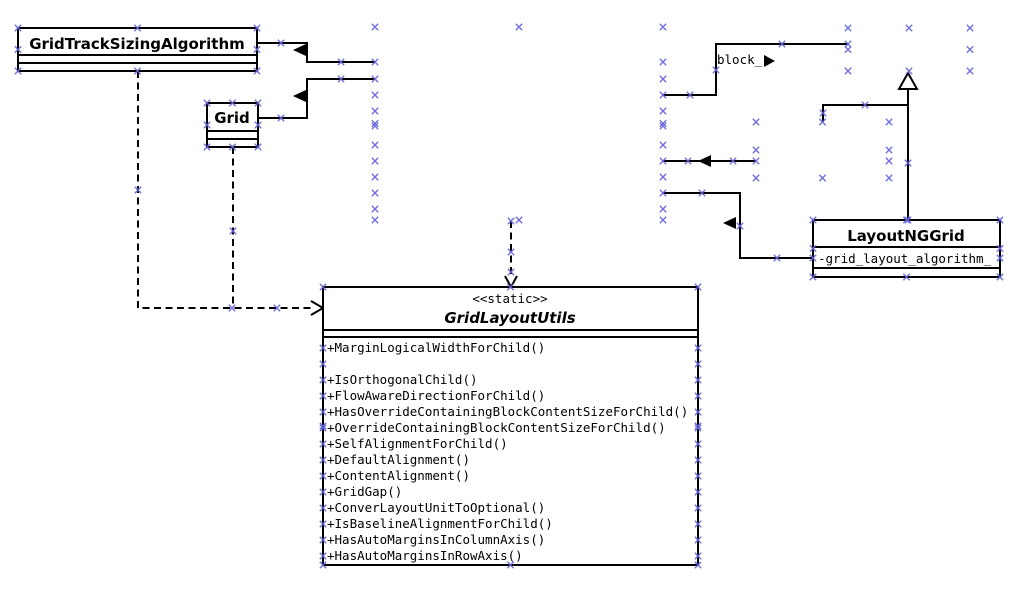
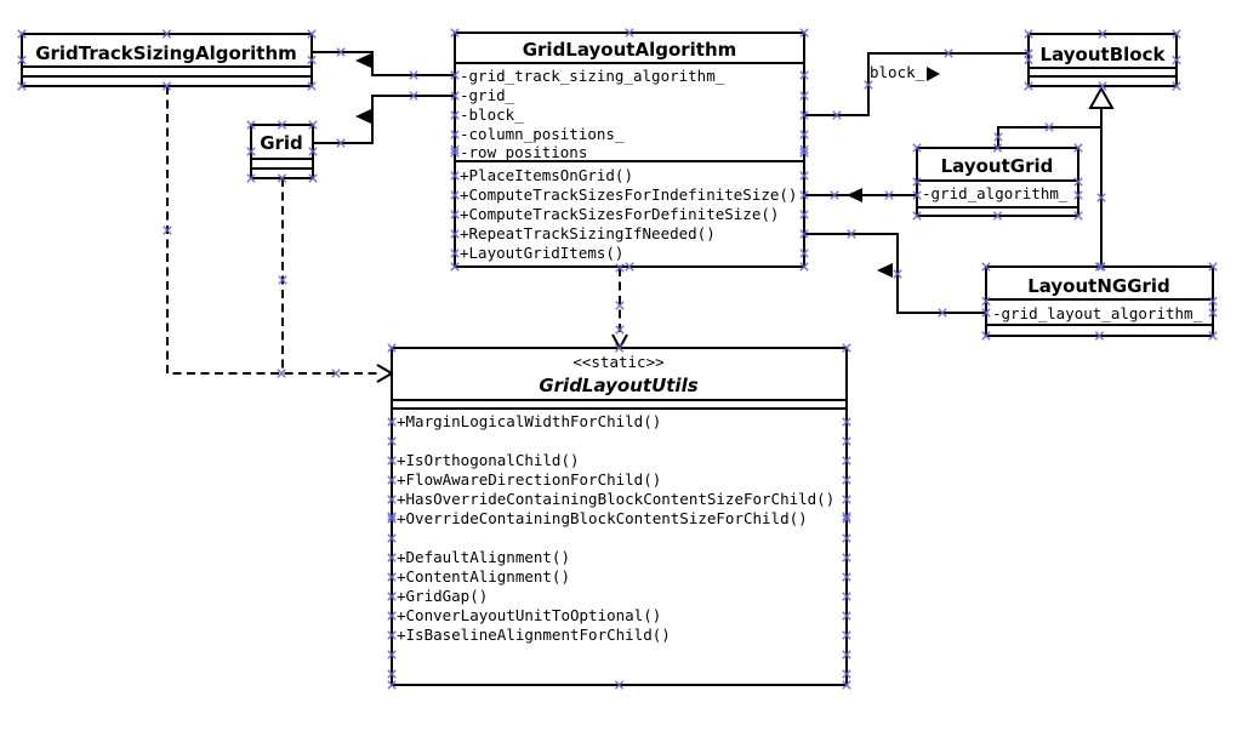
  block_
  GridTrackSizingAlgorithm
  Grid
+ GridLayoutAlgorithm
+ -grid_track_sizing_algorithm_
+ -grid_
+ -block_
+ -column_positions_
+ -row_positions
+ +PlaceItemsOnGrid()
+ +ComputeTrackSizesForIndefiniteSize()
+ +ComputeTrackSizesForDefiniteSize()
+ +RepeatTrackSizingIfNeeded()
+ +LayoutGridItems()
+ LayoutBlock
+ LayoutGrid
+ -grid_algorithm_
  LayoutNGGrid
  -grid_layout_algorithm_
  <<static>>
  GridLayoutUtils
  +MarginLogicalWidthForChild()
  +IsOrthogonalChild()
  +FlowAwareDirectionForChild()
  +HasOverrideContainingBlockContentSizeForChild()
  +OverrideContainingBlockContentSizeForChild()
- +SelfAlignmentForChild()
  +DefaultAlignment()
  +ContentAlignment()
  +GridGap()
  +ConverLayoutUnitToOptional()
  +IsBaselineAlignmentForChild()
- +HasAutoMarginsInColumnAxis()
- +HasAutoMarginsInRowAxis()
